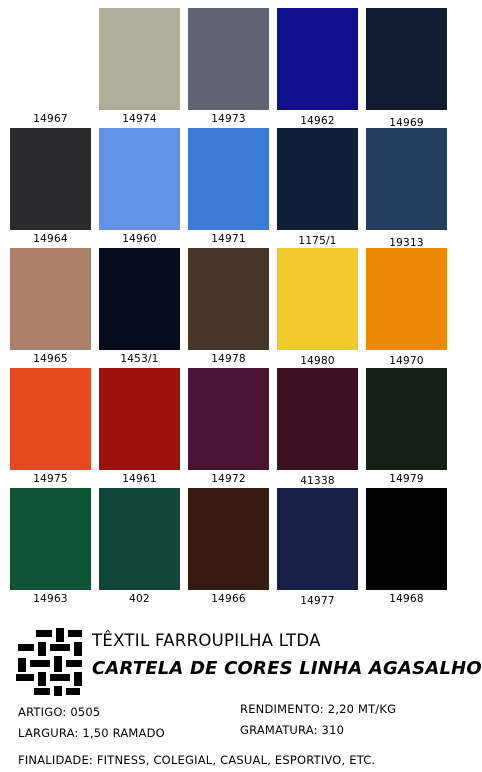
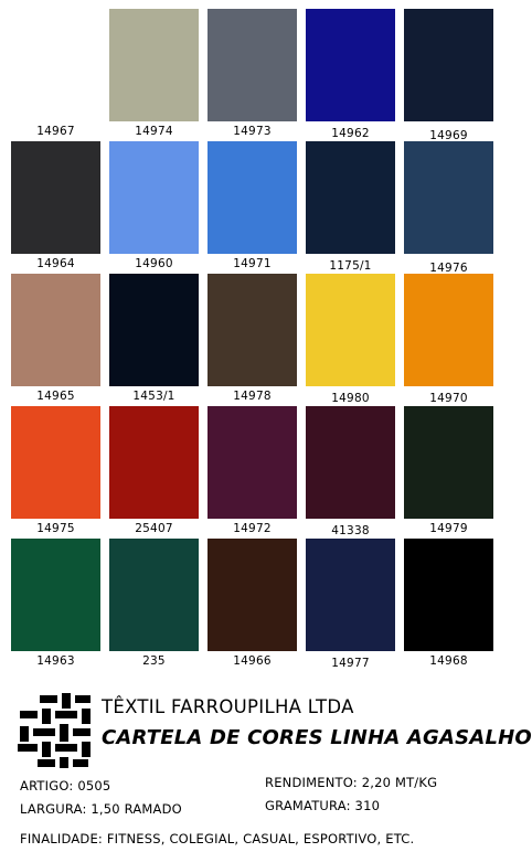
  14967
  14974
  14973
  14962
  14969
  14964
  14960
  14971
  1175/1
- 19313
+ 14976
  14965
  1453/1
  14978
  14980
  14970
  14975
- 14961
+ 25407
  14972
  41338
  14979
  14963
- 402
+ 235
  14966
  14977
  14968
  TÊXTIL FARROUPILHA LTDA
  CARTELA DE CORES LINHA AGASALHO
  ARTIGO: 0505
  LARGURA: 1,50 RAMADO
  RENDIMENTO: 2,20 MT/KG
  GRAMATURA: 310
  FINALIDADE: FITNESS, COLEGIAL, CASUAL, ESPORTIVO, ETC.
